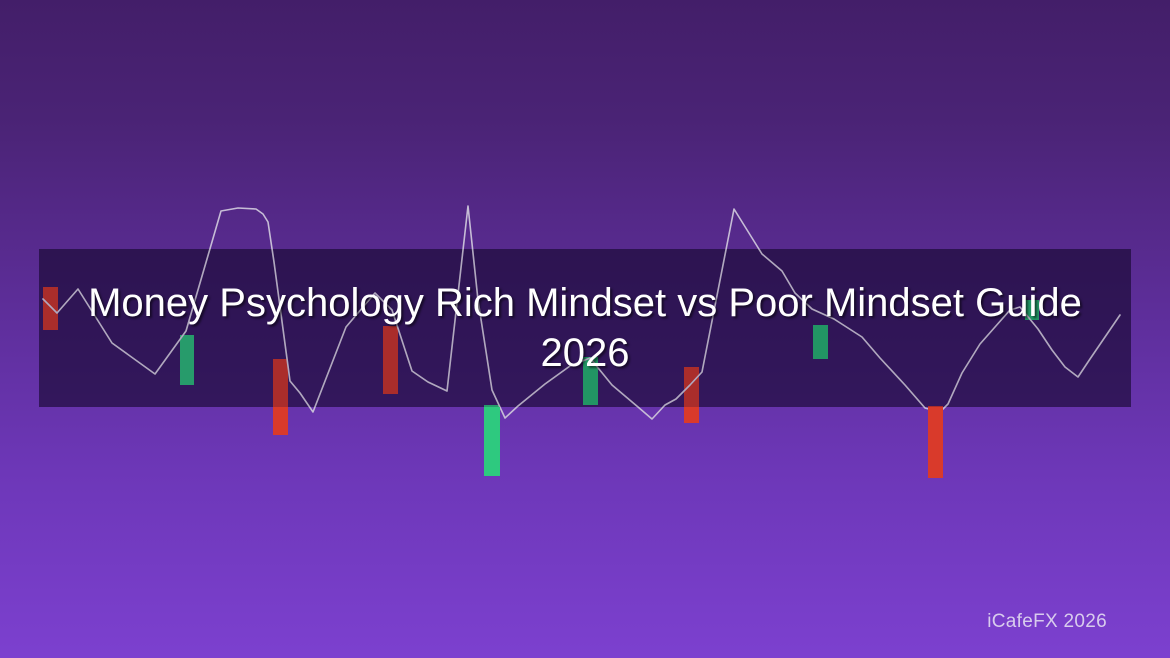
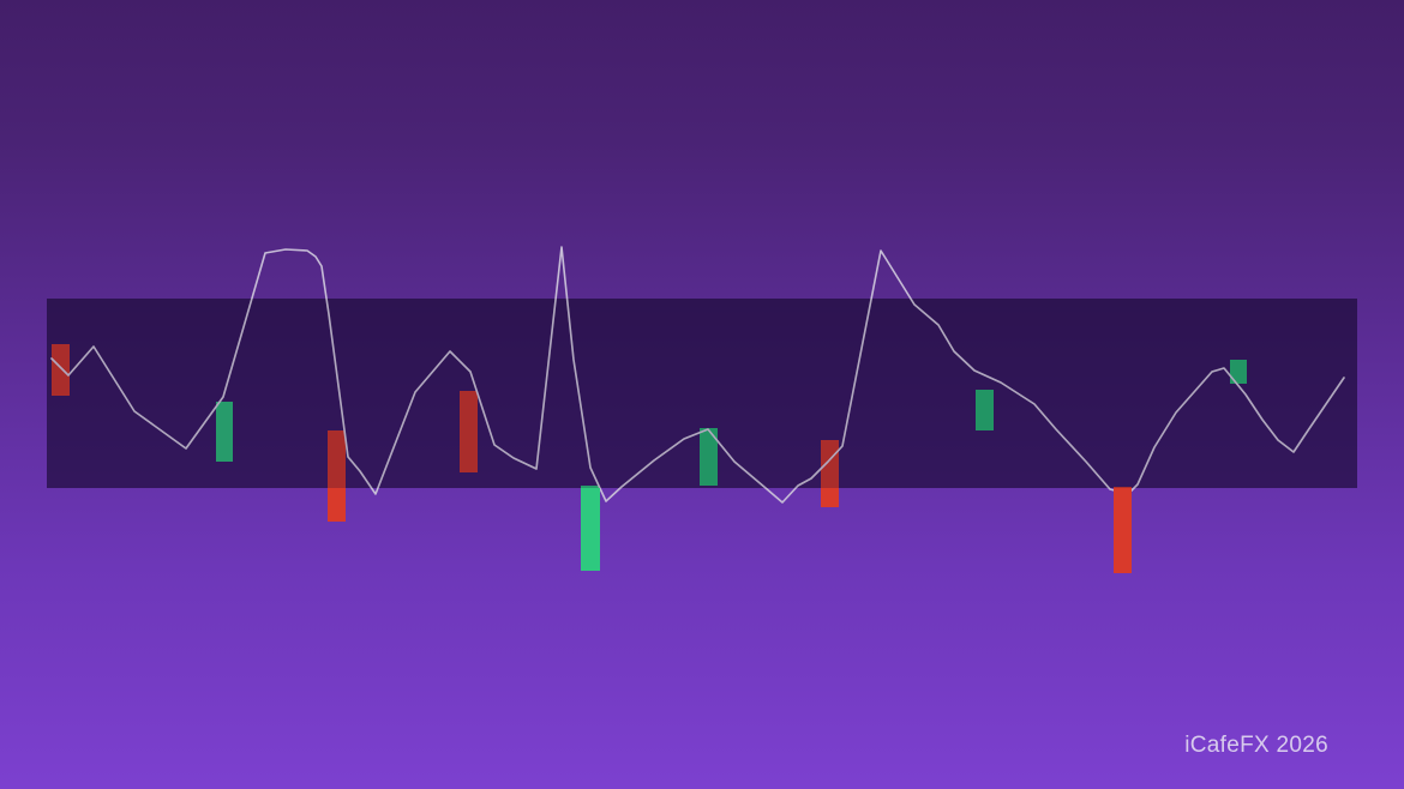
- Money Psychology Rich Mindset vs Poor Mindset Guide
- 2026
  iCafeFX 2026
